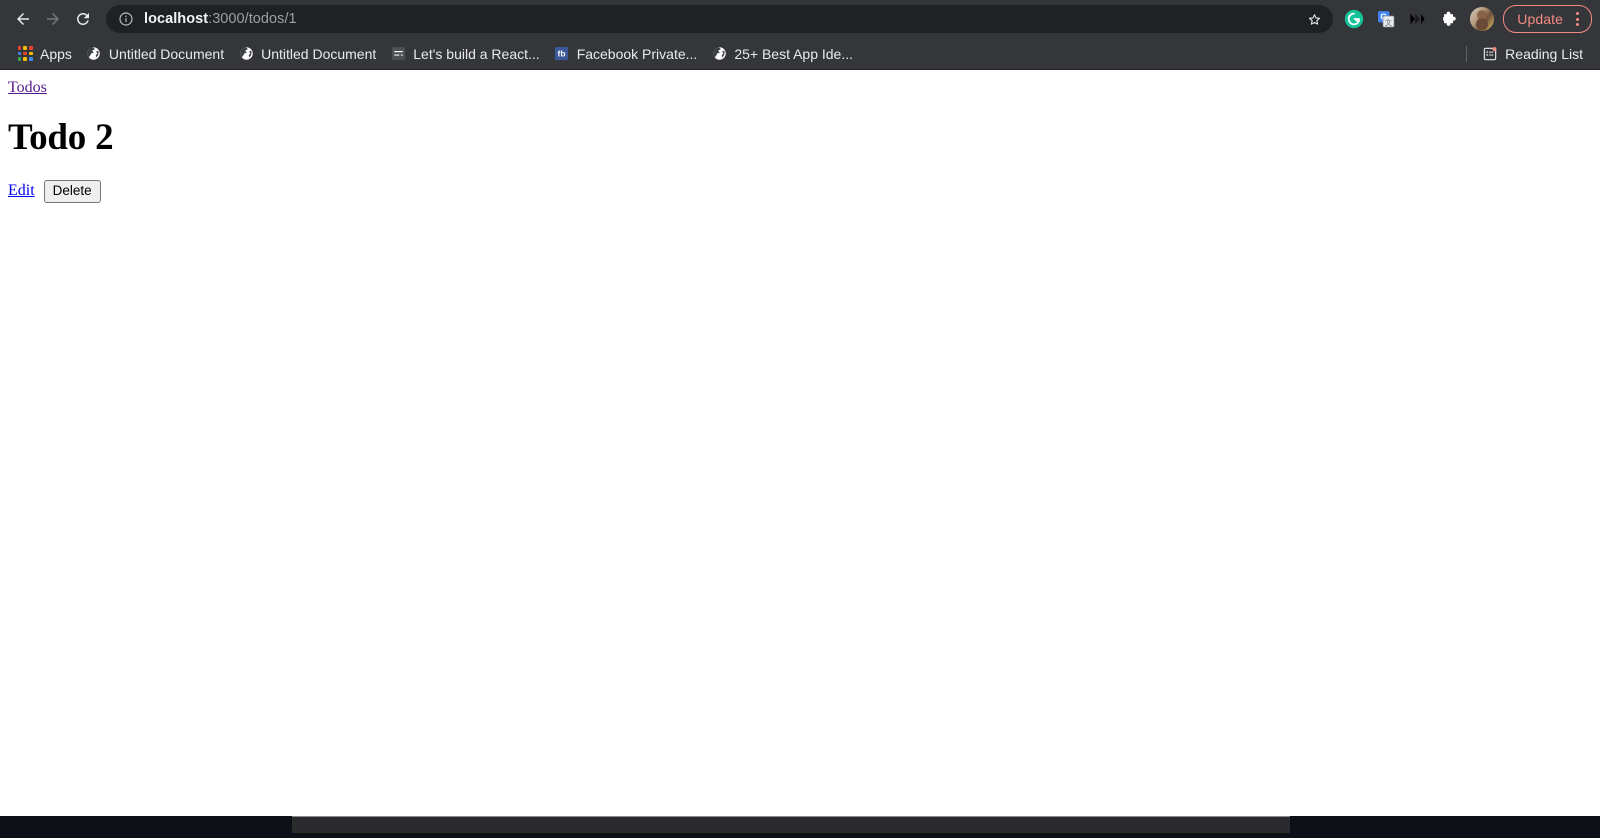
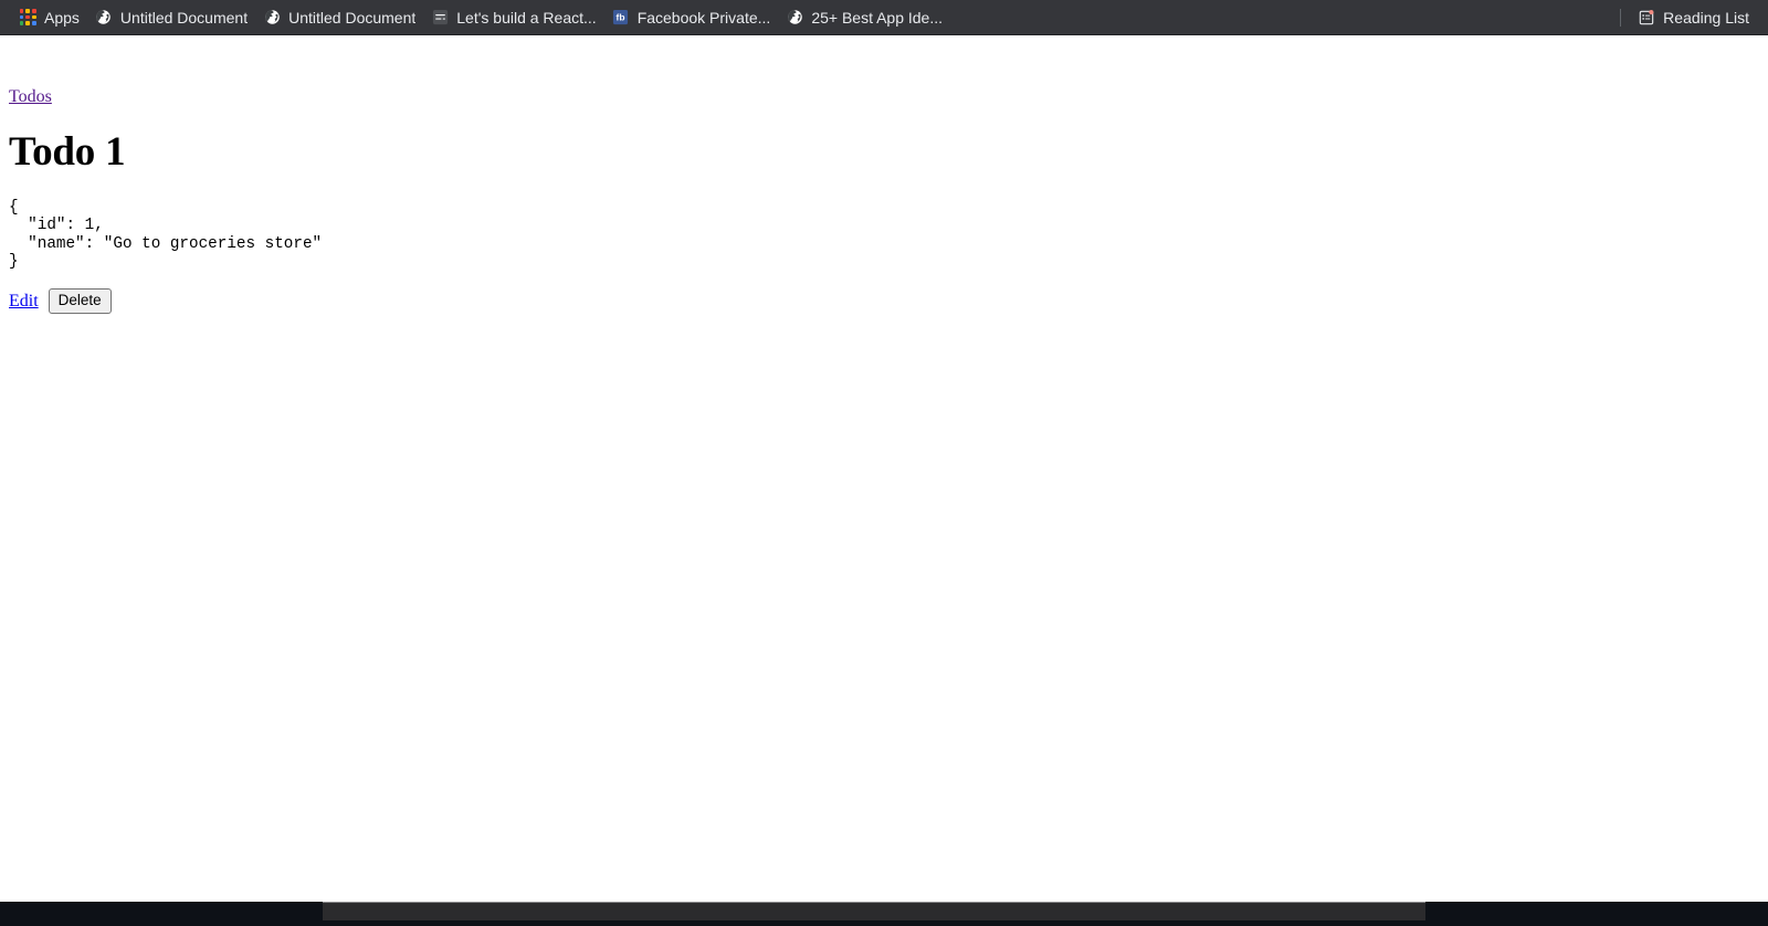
- localhost:3000/todos/1
- 文
- Update
  Apps
  Untitled Document
  Untitled Document
  Let's build a React...
  fb
  Facebook Private...
  25+ Best App Ide...
  Reading List
  Todos
- Todo 2
+ Todo 1
+ {
+ "id": 1,
+ "name": "Go to groceries store"
+ }
  Edit
  Delete
